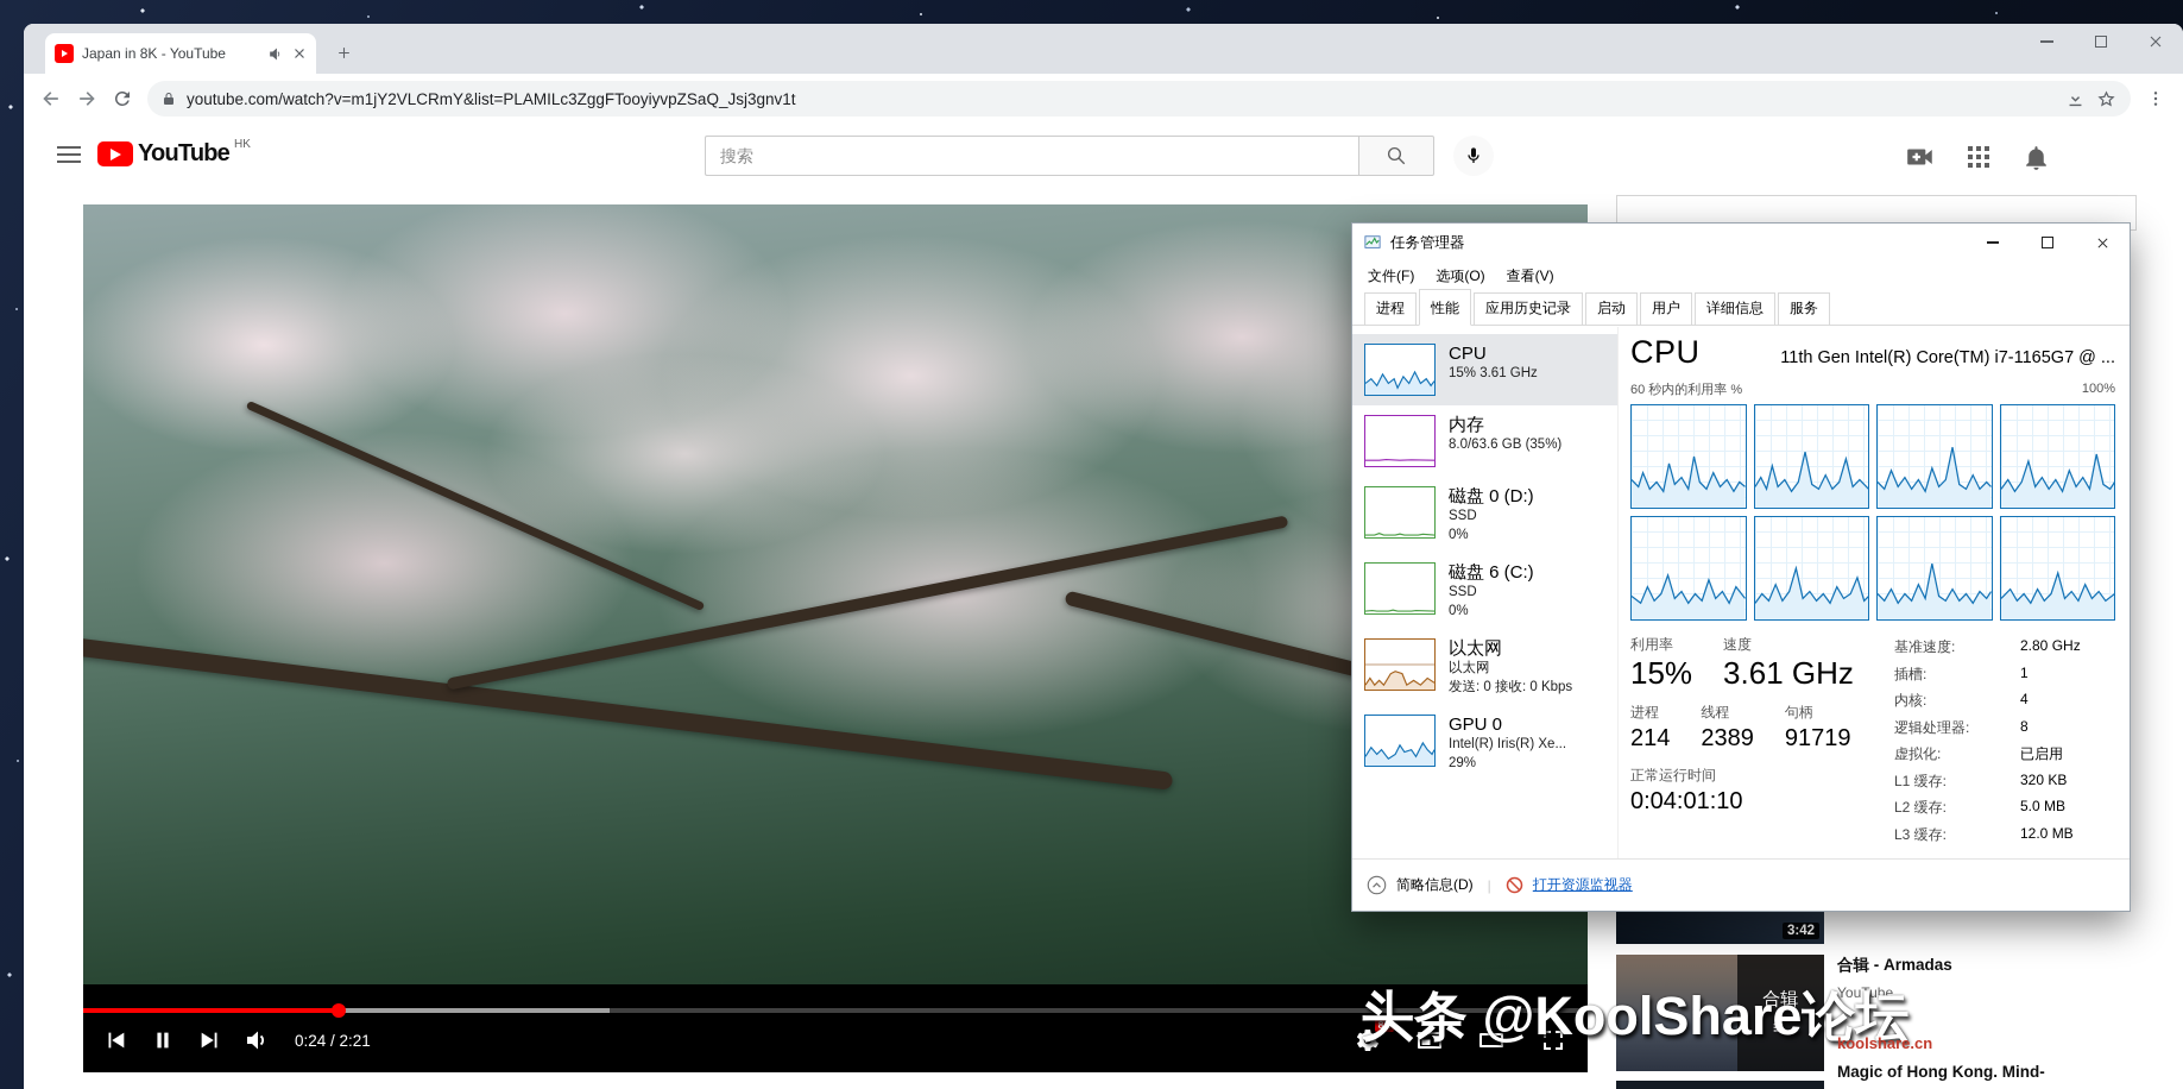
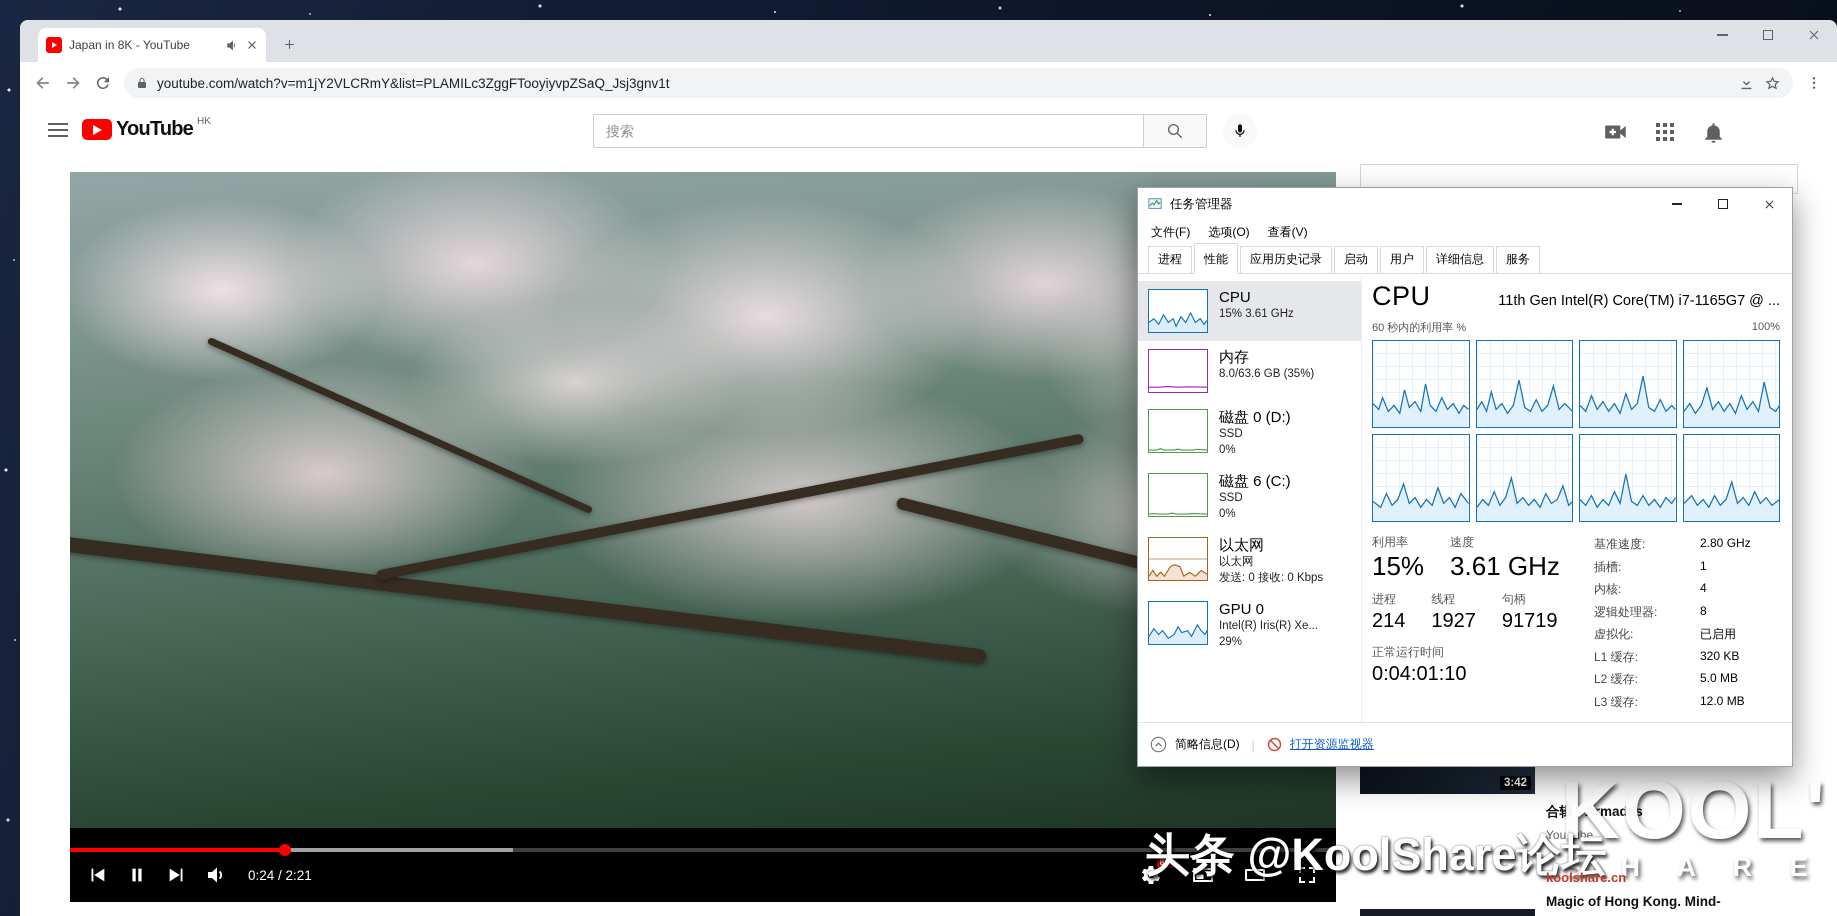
  Japan in 8K - YouTube
  youtube.com/watch?v=m1jY2VLCRmY&list=PLAMILc3ZggFTooyiyvpZSaQ_Jsj3gnv1t
  YouTube
  HK
  搜索
  0:24 / 2:21
  8K
  3:42
- 合辑
  合辑 - Armadas
  YouTube
  Magic of Hong Kong. Mind-
+ KOOL'
+ S H A R E
  koolshare.cn
  头条 @KoolShare论坛
  任务管理器
  文件(F)
  选项(O)
  查看(V)
  进程
  性能
  应用历史记录
  启动
  用户
  详细信息
  服务
  CPU
  15% 3.61 GHz
  内存
  8.0/63.6 GB (35%)
  磁盘 0 (D:)
  SSD
  0%
  磁盘 6 (C:)
  SSD
  0%
  以太网
  以太网
  发送: 0 接收: 0 Kbps
  GPU 0
  Intel(R) Iris(R) Xe...
  29%
  CPU
  11th Gen Intel(R) Core(TM) i7-1165G7 @ ...
  60 秒内的利用率 %
  100%
  利用率
  15%
  速度
  3.61 GHz
  进程
  214
  线程
- 2389
+ 1927
  句柄
  91719
  正常运行时间
  0:04:01:10
  基准速度:
  2.80 GHz
  插槽:
  1
  内核:
  4
  逻辑处理器:
  8
  虚拟化:
  已启用
  L1 缓存:
  320 KB
  L2 缓存:
  5.0 MB
  L3 缓存:
  12.0 MB
  简略信息(D)
  |
  打开资源监视器
